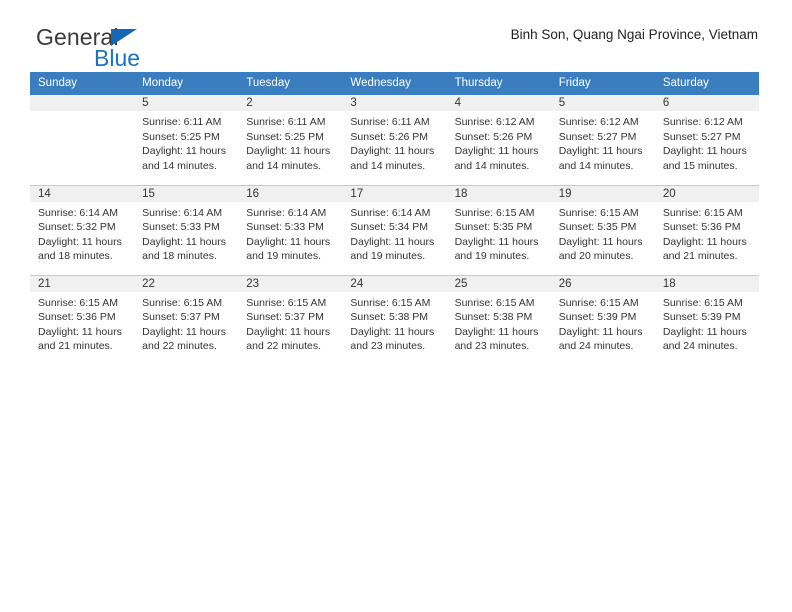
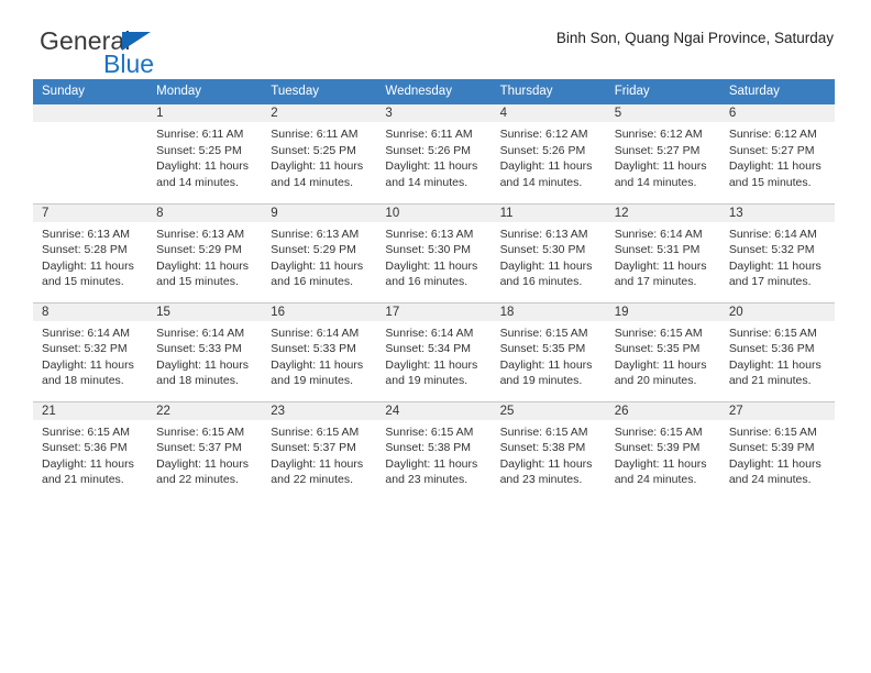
  General
  Blue
- Binh Son, Quang Ngai Province, Vietnam
+ Binh Son, Quang Ngai Province, Saturday
  Sunday	Monday	Tuesday	Wednesday	Thursday	Friday	Saturday
- 	5Sunrise: 6:11 AMSunset: 5:25 PMDaylight: 11 hoursand 14 minutes.	2Sunrise: 6:11 AMSunset: 5:25 PMDaylight: 11 hoursand 14 minutes.	3Sunrise: 6:11 AMSunset: 5:26 PMDaylight: 11 hoursand 14 minutes.	4Sunrise: 6:12 AMSunset: 5:26 PMDaylight: 11 hoursand 14 minutes.	5Sunrise: 6:12 AMSunset: 5:27 PMDaylight: 11 hoursand 14 minutes.	6Sunrise: 6:12 AMSunset: 5:27 PMDaylight: 11 hoursand 15 minutes.
+ 	1Sunrise: 6:11 AMSunset: 5:25 PMDaylight: 11 hoursand 14 minutes.	2Sunrise: 6:11 AMSunset: 5:25 PMDaylight: 11 hoursand 14 minutes.	3Sunrise: 6:11 AMSunset: 5:26 PMDaylight: 11 hoursand 14 minutes.	4Sunrise: 6:12 AMSunset: 5:26 PMDaylight: 11 hoursand 14 minutes.	5Sunrise: 6:12 AMSunset: 5:27 PMDaylight: 11 hoursand 14 minutes.	6Sunrise: 6:12 AMSunset: 5:27 PMDaylight: 11 hoursand 15 minutes.
+ 7Sunrise: 6:13 AMSunset: 5:28 PMDaylight: 11 hoursand 15 minutes.	8Sunrise: 6:13 AMSunset: 5:29 PMDaylight: 11 hoursand 15 minutes.	9Sunrise: 6:13 AMSunset: 5:29 PMDaylight: 11 hoursand 16 minutes.	10Sunrise: 6:13 AMSunset: 5:30 PMDaylight: 11 hoursand 16 minutes.	11Sunrise: 6:13 AMSunset: 5:30 PMDaylight: 11 hoursand 16 minutes.	12Sunrise: 6:14 AMSunset: 5:31 PMDaylight: 11 hoursand 17 minutes.	13Sunrise: 6:14 AMSunset: 5:32 PMDaylight: 11 hoursand 17 minutes.
- 14Sunrise: 6:14 AMSunset: 5:32 PMDaylight: 11 hoursand 18 minutes.	15Sunrise: 6:14 AMSunset: 5:33 PMDaylight: 11 hoursand 18 minutes.	16Sunrise: 6:14 AMSunset: 5:33 PMDaylight: 11 hoursand 19 minutes.	17Sunrise: 6:14 AMSunset: 5:34 PMDaylight: 11 hoursand 19 minutes.	18Sunrise: 6:15 AMSunset: 5:35 PMDaylight: 11 hoursand 19 minutes.	19Sunrise: 6:15 AMSunset: 5:35 PMDaylight: 11 hoursand 20 minutes.	20Sunrise: 6:15 AMSunset: 5:36 PMDaylight: 11 hoursand 21 minutes.
+ 8Sunrise: 6:14 AMSunset: 5:32 PMDaylight: 11 hoursand 18 minutes.	15Sunrise: 6:14 AMSunset: 5:33 PMDaylight: 11 hoursand 18 minutes.	16Sunrise: 6:14 AMSunset: 5:33 PMDaylight: 11 hoursand 19 minutes.	17Sunrise: 6:14 AMSunset: 5:34 PMDaylight: 11 hoursand 19 minutes.	18Sunrise: 6:15 AMSunset: 5:35 PMDaylight: 11 hoursand 19 minutes.	19Sunrise: 6:15 AMSunset: 5:35 PMDaylight: 11 hoursand 20 minutes.	20Sunrise: 6:15 AMSunset: 5:36 PMDaylight: 11 hoursand 21 minutes.
- 21Sunrise: 6:15 AMSunset: 5:36 PMDaylight: 11 hoursand 21 minutes.	22Sunrise: 6:15 AMSunset: 5:37 PMDaylight: 11 hoursand 22 minutes.	23Sunrise: 6:15 AMSunset: 5:37 PMDaylight: 11 hoursand 22 minutes.	24Sunrise: 6:15 AMSunset: 5:38 PMDaylight: 11 hoursand 23 minutes.	25Sunrise: 6:15 AMSunset: 5:38 PMDaylight: 11 hoursand 23 minutes.	26Sunrise: 6:15 AMSunset: 5:39 PMDaylight: 11 hoursand 24 minutes.	18Sunrise: 6:15 AMSunset: 5:39 PMDaylight: 11 hoursand 24 minutes.
+ 21Sunrise: 6:15 AMSunset: 5:36 PMDaylight: 11 hoursand 21 minutes.	22Sunrise: 6:15 AMSunset: 5:37 PMDaylight: 11 hoursand 22 minutes.	23Sunrise: 6:15 AMSunset: 5:37 PMDaylight: 11 hoursand 22 minutes.	24Sunrise: 6:15 AMSunset: 5:38 PMDaylight: 11 hoursand 23 minutes.	25Sunrise: 6:15 AMSunset: 5:38 PMDaylight: 11 hoursand 23 minutes.	26Sunrise: 6:15 AMSunset: 5:39 PMDaylight: 11 hoursand 24 minutes.	27Sunrise: 6:15 AMSunset: 5:39 PMDaylight: 11 hoursand 24 minutes.
